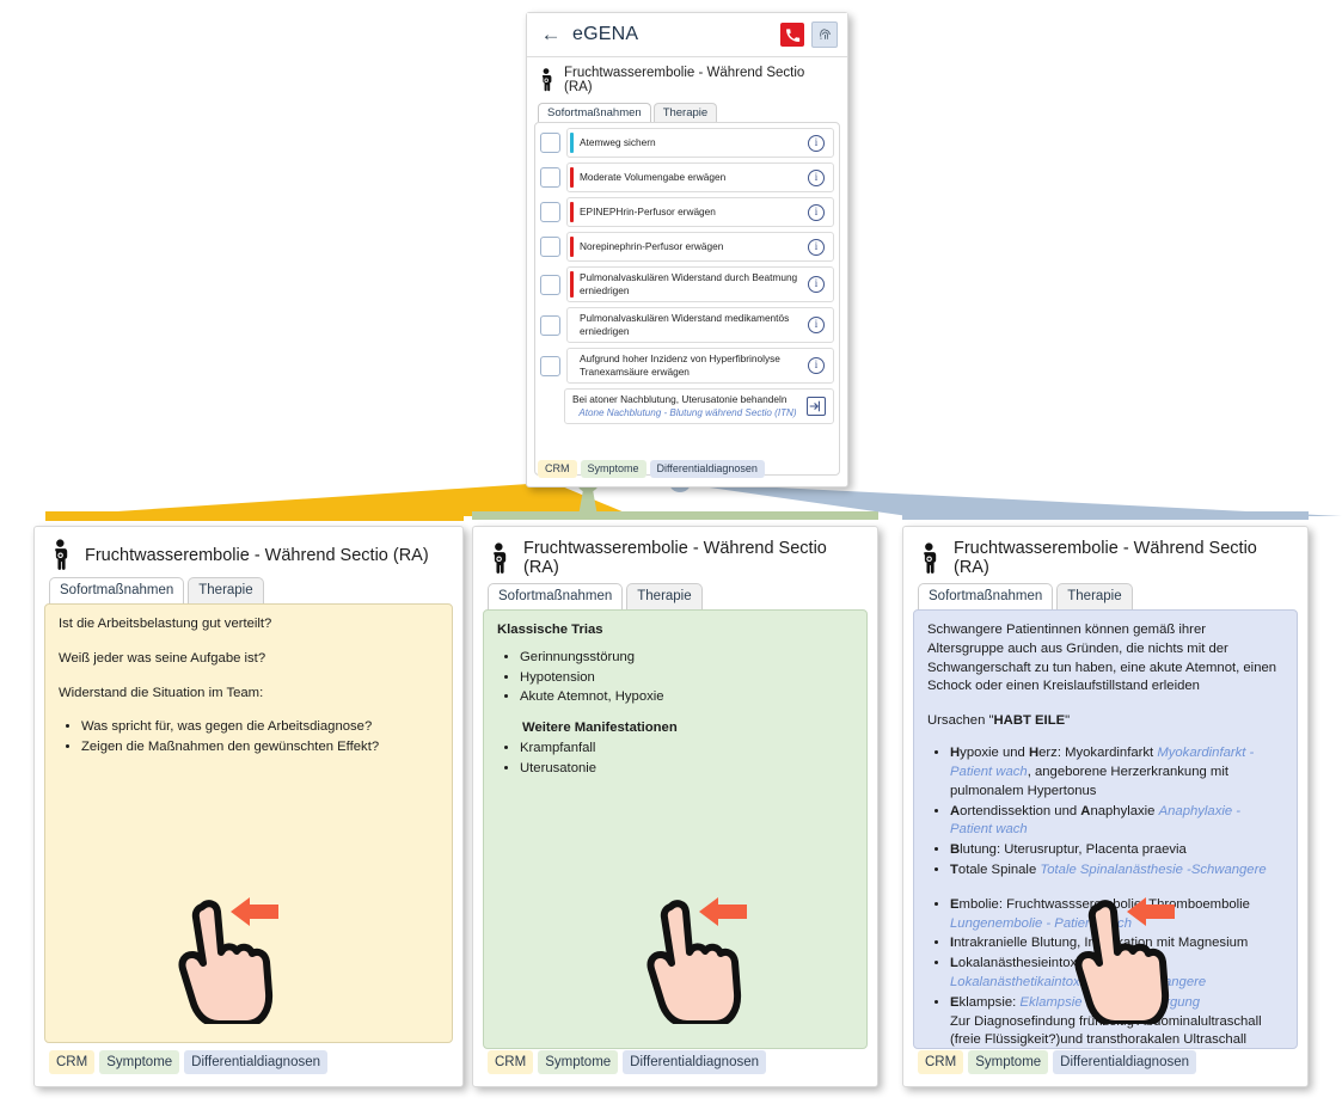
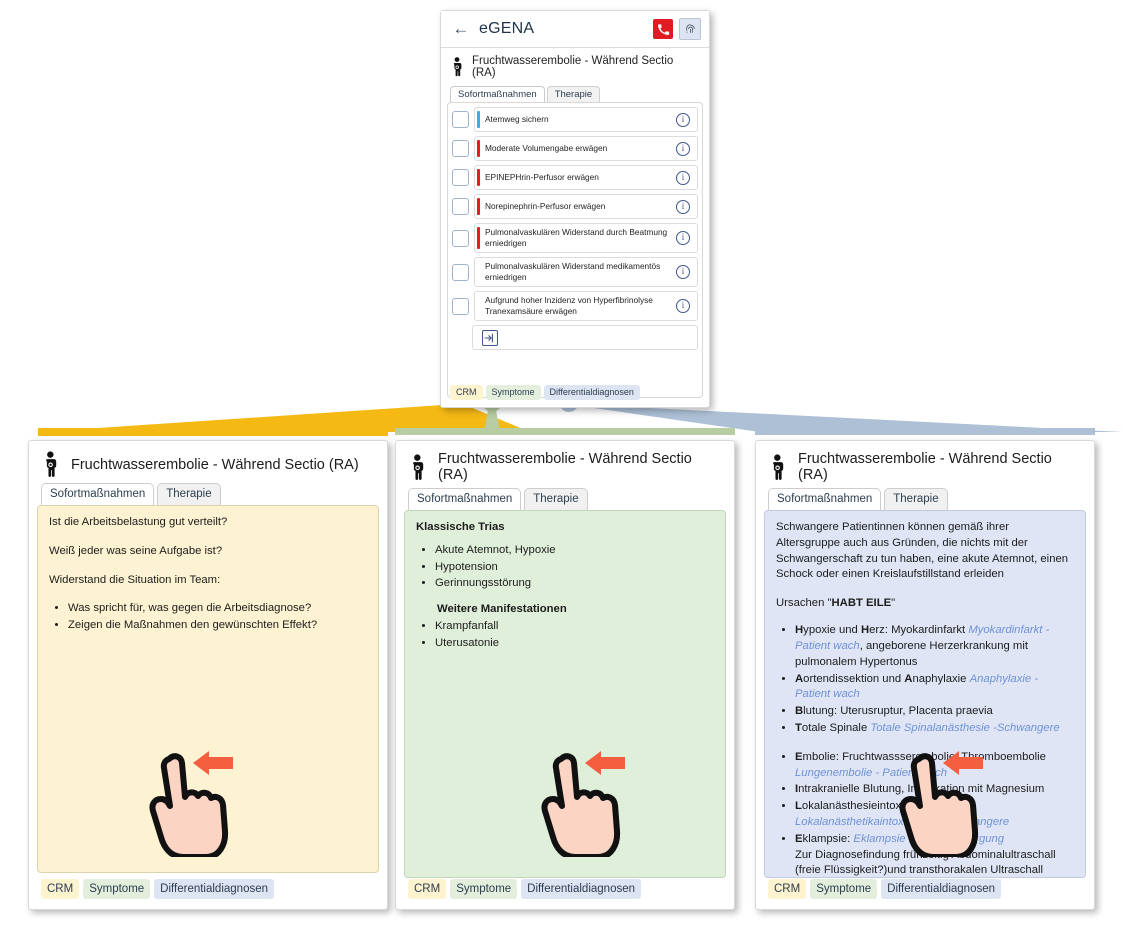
  ←
  eGENA
  Fruchtwasserembolie - Während Sectio (RA)
  Sofortmaßnahmen
  Therapie
  Atemweg sichern
  i
  Moderate Volumengabe erwägen
  i
  EPINEPHrin-Perfusor erwägen
  i
  Norepinephrin-Perfusor erwägen
  i
  Pulmonalvaskulären Widerstand durch Beatmung erniedrigen
  i
  Pulmonalvaskulären Widerstand medikamentös erniedrigen
  i
  Aufgrund hoher Inzidenz von Hyperfibrinolyse Tranexamsäure erwägen
  i
- Bei atoner Nachblutung, Uterusatonie behandeln
- Atone Nachblutung - Blutung während Sectio (ITN)
  CRM
  Symptome
  Differentialdiagnosen
  Fruchtwasserembolie - Während Sectio (RA)
  Sofortmaßnahmen
  Therapie
  Ist die Arbeitsbelastung gut verteilt?
  Weiß jeder was seine Aufgabe ist?
  Widerstand die Situation im Team:
  Was spricht für, was gegen die Arbeitsdiagnose?
  Zeigen die Maßnahmen den gewünschten Effekt?
  CRM
  Symptome
  Differentialdiagnosen
  Fruchtwasserembolie - Während Sectio (RA)
  Sofortmaßnahmen
  Therapie
  Klassische Trias
- Gerinnungsstörung
+ Akute Atemnot, Hypoxie
  Hypotension
- Akute Atemnot, Hypoxie
+ Gerinnungsstörung
  Weitere Manifestationen
  Krampfanfall
  Uterusatonie
  CRM
  Symptome
  Differentialdiagnosen
  Fruchtwasserembolie - Während Sectio (RA)
  Sofortmaßnahmen
  Therapie
  Schwangere Patientinnen können gemäß ihrer Altersgruppe auch aus Gründen, die nichts mit der Schwangerschaft zu tun haben, eine akute Atemnot, einen Schock oder einen Kreislaufstillstand erleiden
  Ursachen "HABT EILE"
  Hypoxie und Herz: Myokardinfarkt Myokardinfarkt - Patient wach, angeborene Herzerkrankung mit pulmonalem Hypertonus
  Aortendissektion und Anaphylaxie Anaphylaxie - Patient wach
  Blutung: Uterusruptur, Placenta praevia
  Totale Spinale Totale Spinalanästhesie -Schwangere
  Embolie: Fruchtwassserboli Thromboembolie Lungenembolie - Patiench
  Intrakranielle Blutung, Ination mit Magnesium
  CRM
  Symptome
  Differentialdiagnosen
